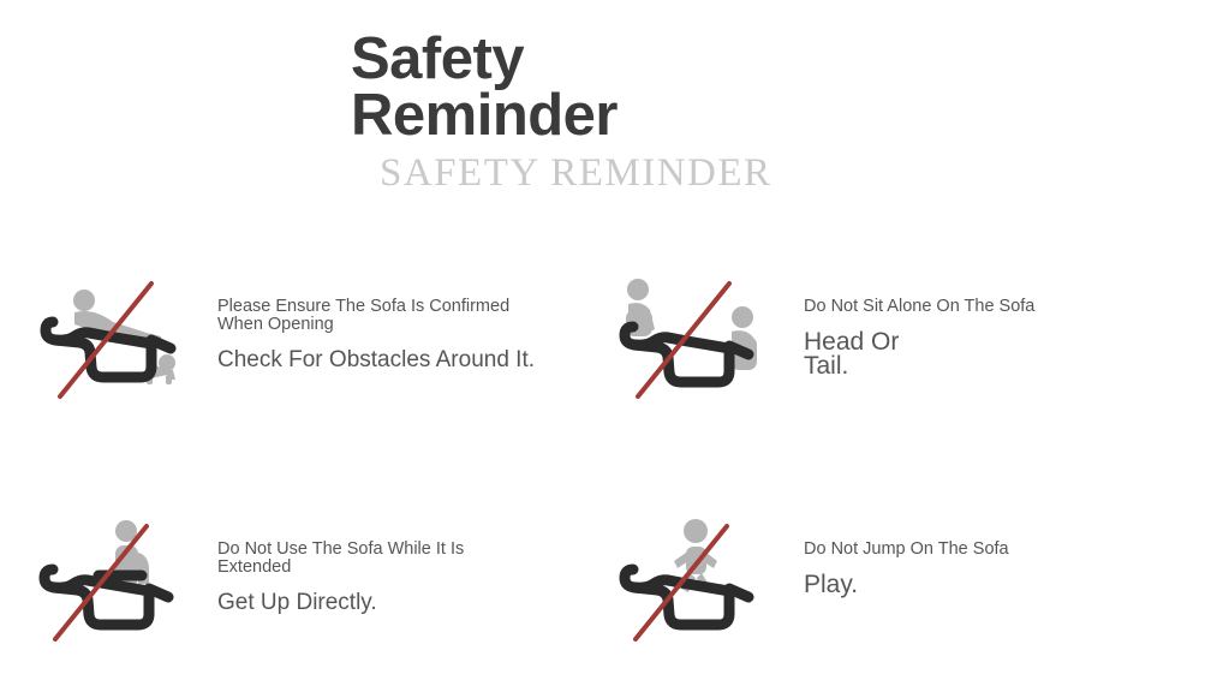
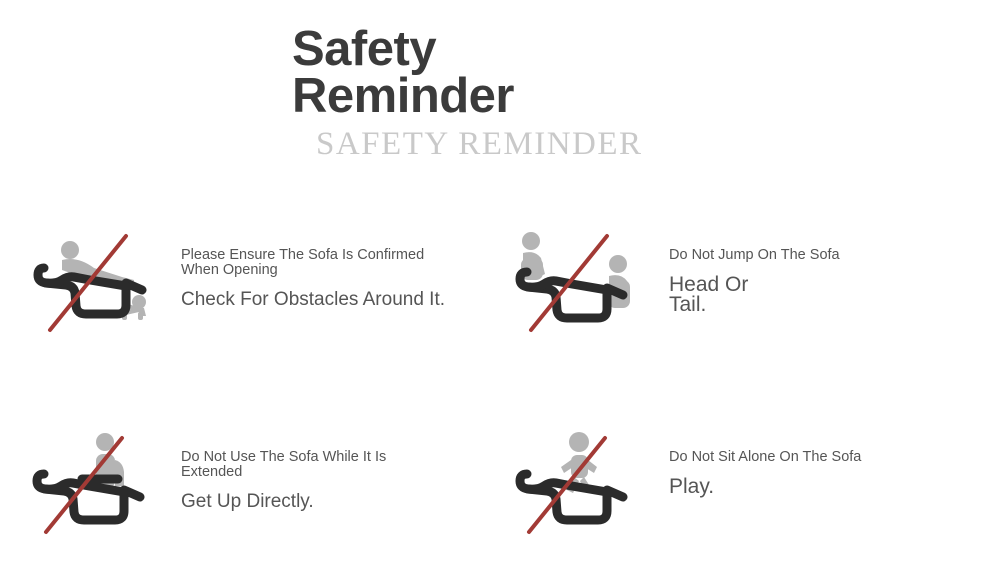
  Safety
  Reminder
  SAFETY REMINDER
  Please Ensure The Sofa Is Confirmed
  When Opening
  Check For Obstacles Around It.
- Do Not Sit Alone On The Sofa
+ Do Not Jump On The Sofa
  Head Or
  Tail.
  Do Not Use The Sofa While It Is
  Extended
  Get Up Directly.
- Do Not Jump On The Sofa
+ Do Not Sit Alone On The Sofa
  Play.
